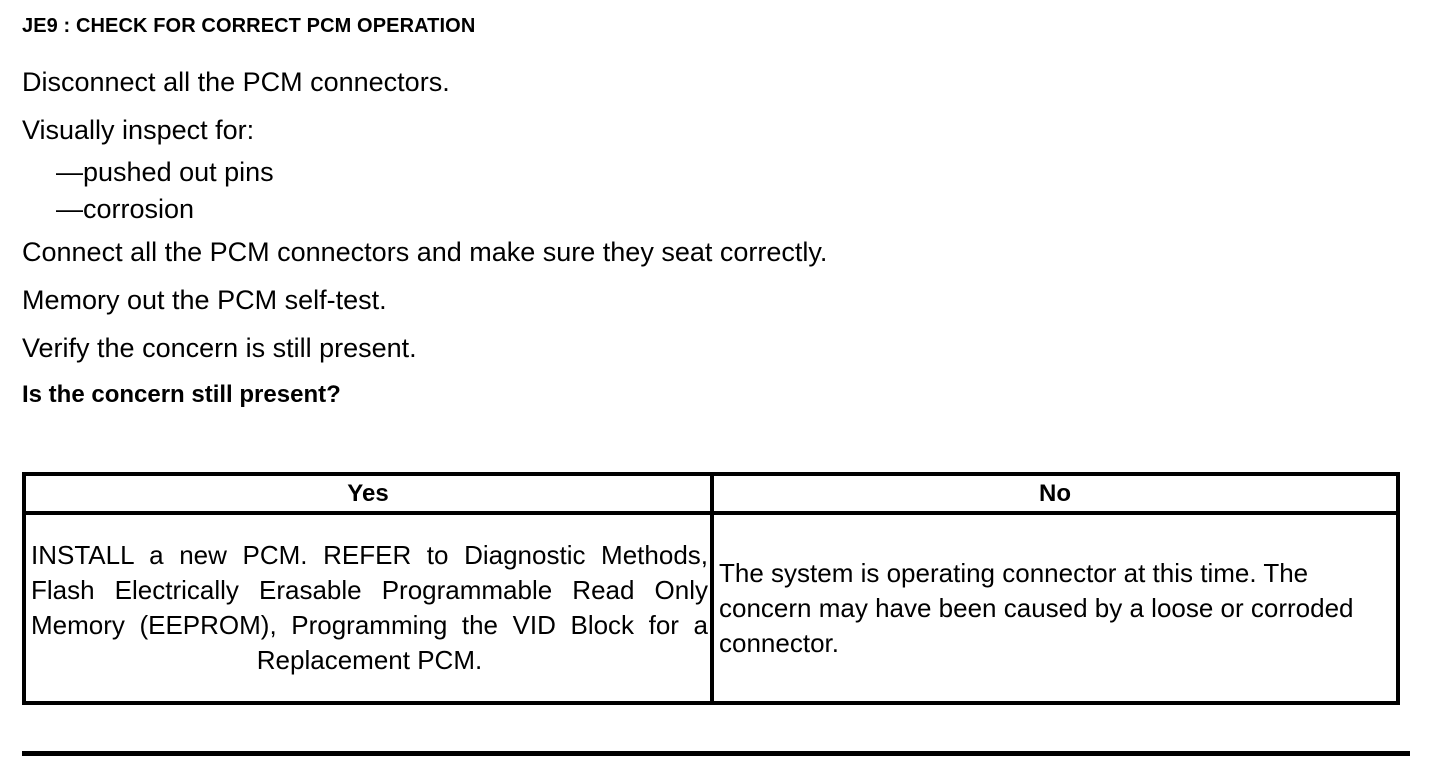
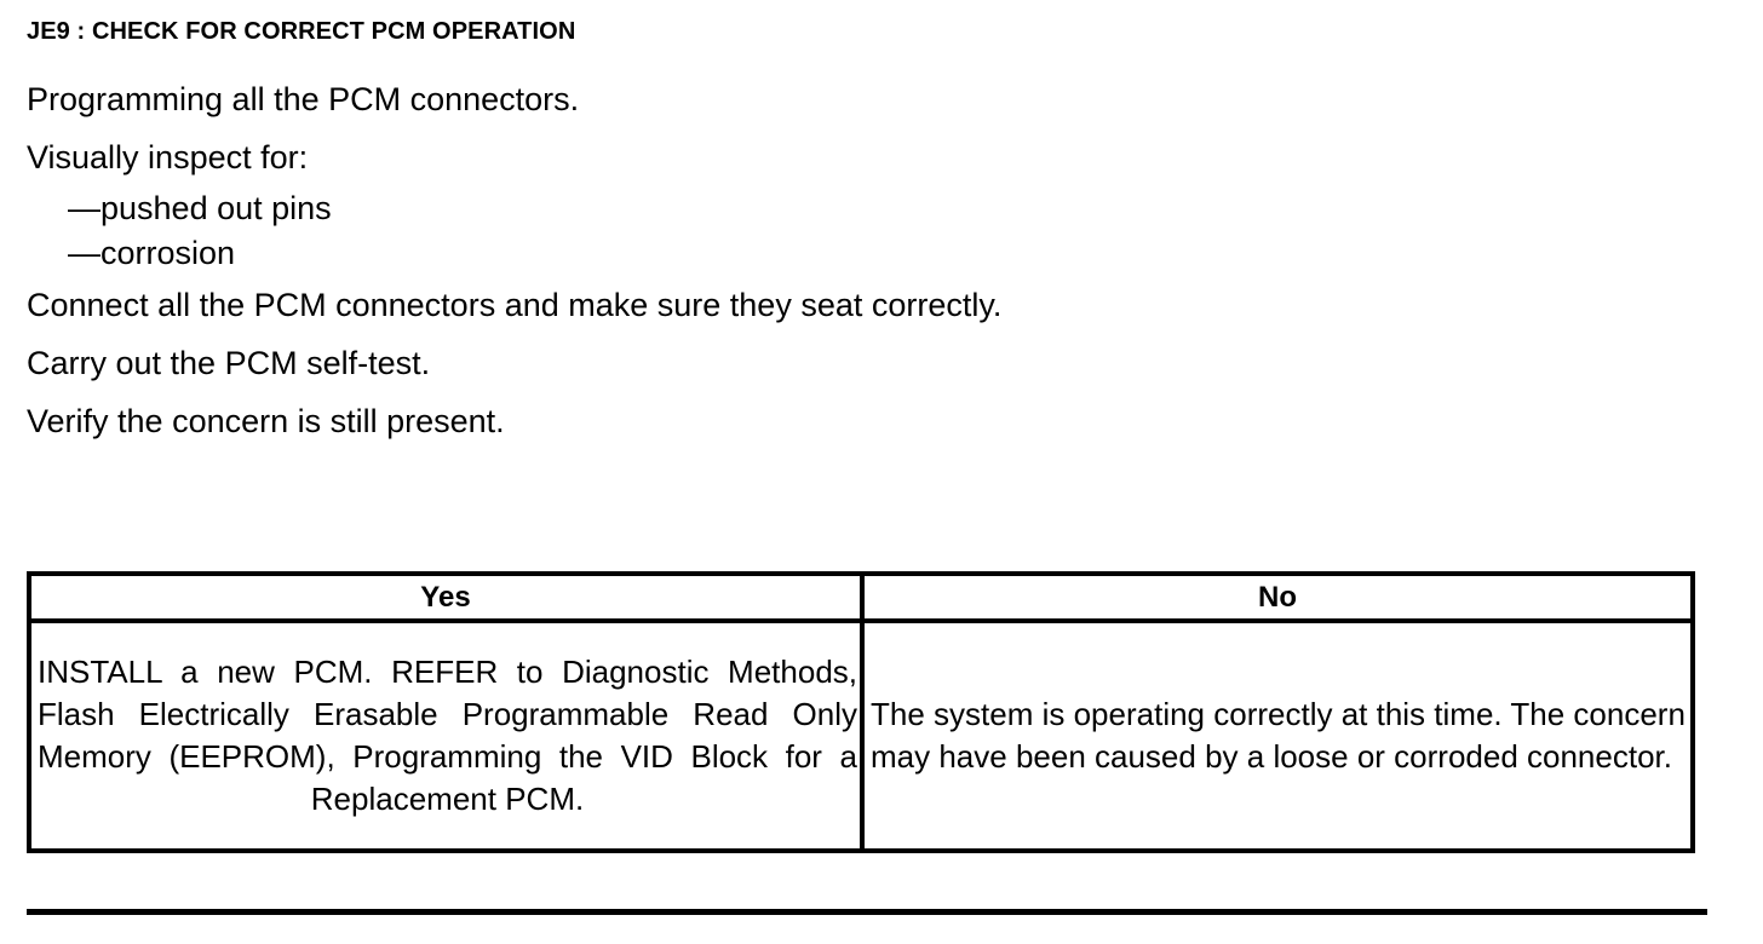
  JE9 : CHECK FOR CORRECT PCM OPERATION
- Disconnect all the PCM connectors.
+ Programming all the PCM connectors.
  Visually inspect for:
  —pushed out pins
  —corrosion
  Connect all the PCM connectors and make sure they seat correctly.
- Memory out the PCM self-test.
+ Carry out the PCM self-test.
  Verify the concern is still present.
- Is the concern still present?
  Yes
  No
  INSTALL a new PCM. REFER to Diagnostic Methods, Flash Electrically Erasable Programmable Read Only Memory (EEPROM), Programming the VID Block for a Replacement PCM.
- The system is operating connector at this time. The concern may have been caused by a loose or corroded connector.
+ The system is operating correctly at this time. The concern may have been caused by a loose or corroded connector.
